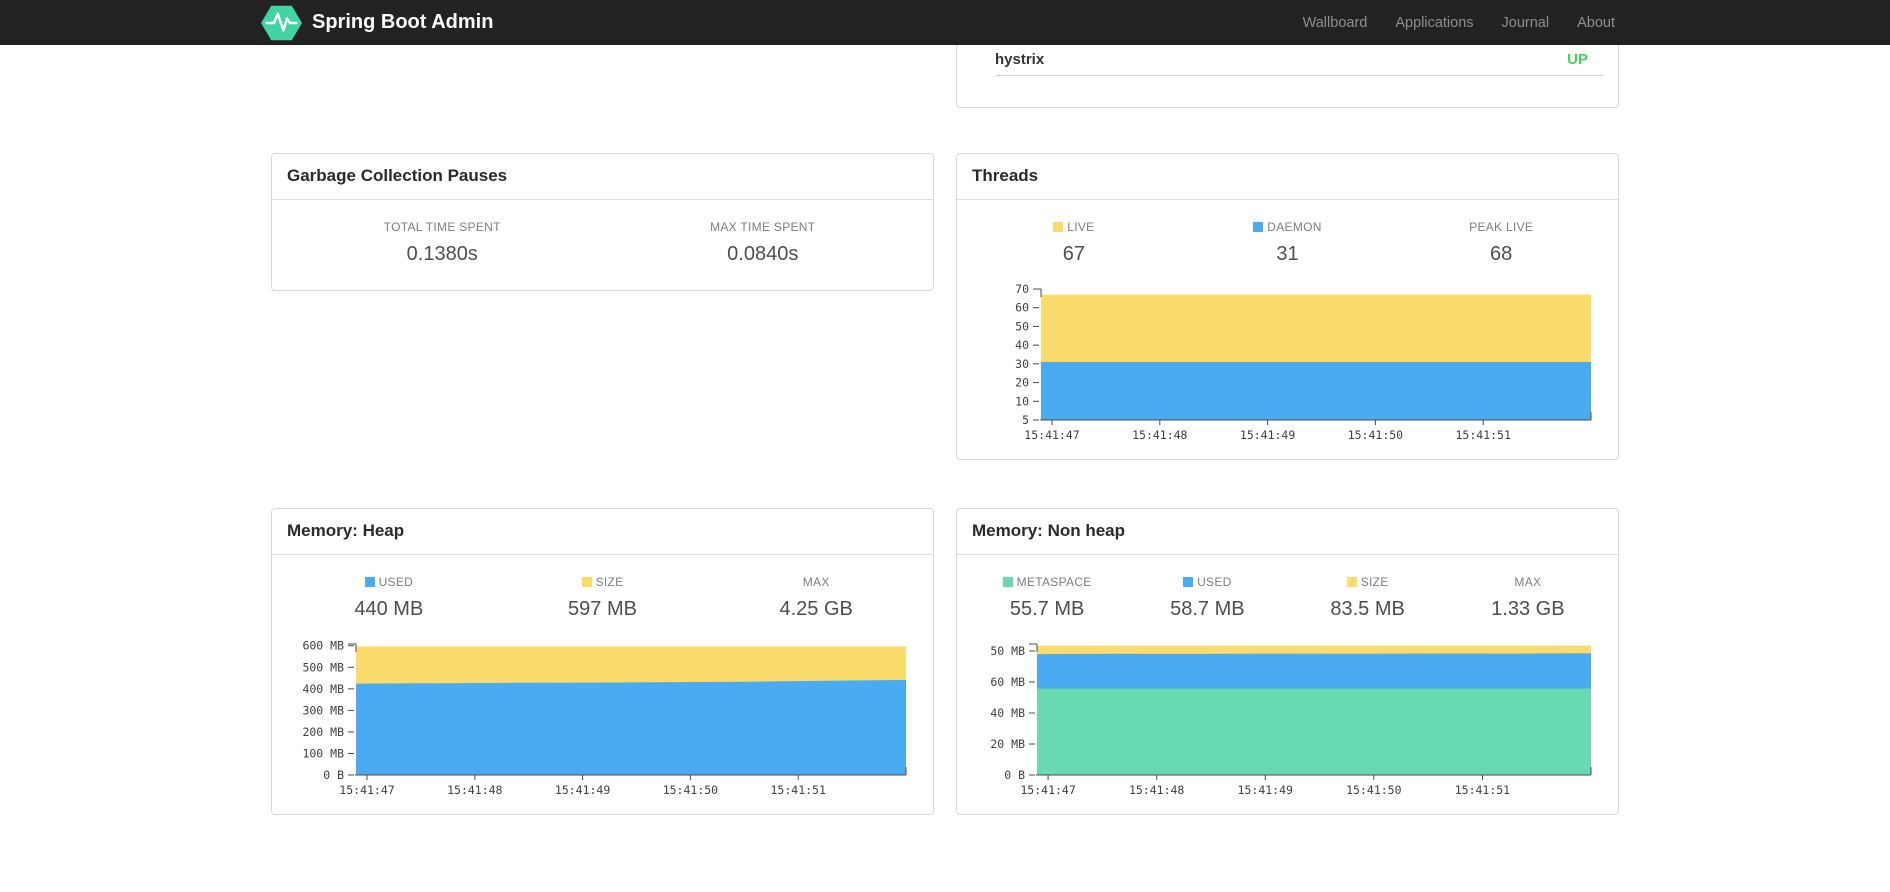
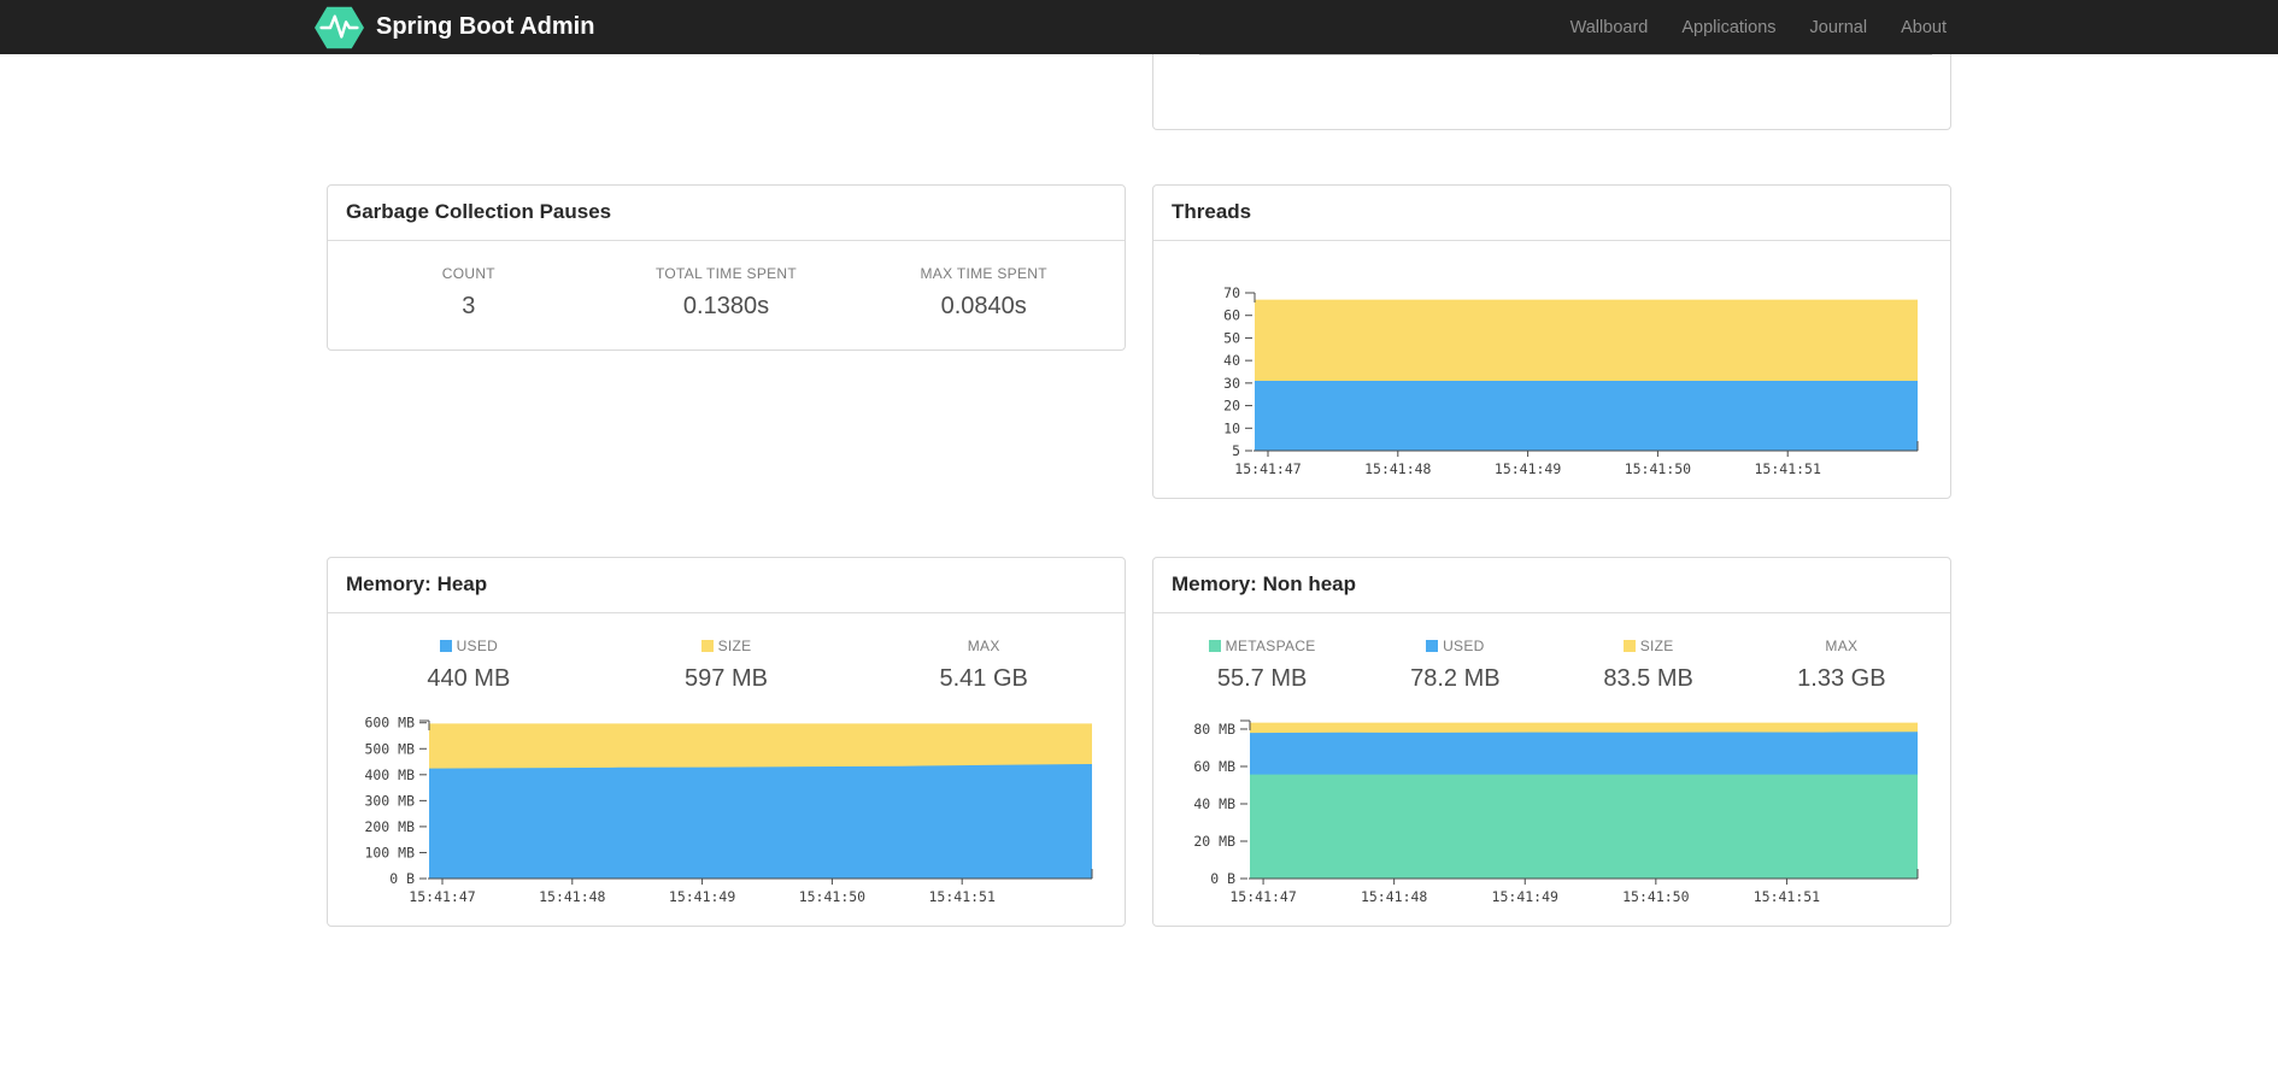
  Spring Boot Admin
  Wallboard
  Applications
  Journal
  About
- hystrix
- UP
  Garbage Collection Pauses
+ COUNT
+ 3
  TOTAL TIME SPENT
  0.1380s
  MAX TIME SPENT
  0.0840s
  Threads
- LIVE
- 67
- DAEMON
- 31
- PEAK LIVE
- 68
  5
  10
  20
  30
  40
  50
  60
  70
  15:41:47
  15:41:48
  15:41:49
  15:41:50
  15:41:51
  Memory: Heap
  USED
  440 MB
  SIZE
  597 MB
  MAX
- 4.25 GB
+ 5.41 GB
  0 B
  100 MB
  200 MB
  300 MB
  400 MB
  500 MB
  600 MB
  15:41:47
  15:41:48
  15:41:49
  15:41:50
  15:41:51
  Memory: Non heap
  METASPACE
  55.7 MB
  USED
- 58.7 MB
+ 78.2 MB
  SIZE
  83.5 MB
  MAX
  1.33 GB
  0 B
  20 MB
  40 MB
  60 MB
- 50 MB
+ 80 MB
  15:41:47
  15:41:48
  15:41:49
  15:41:50
  15:41:51
